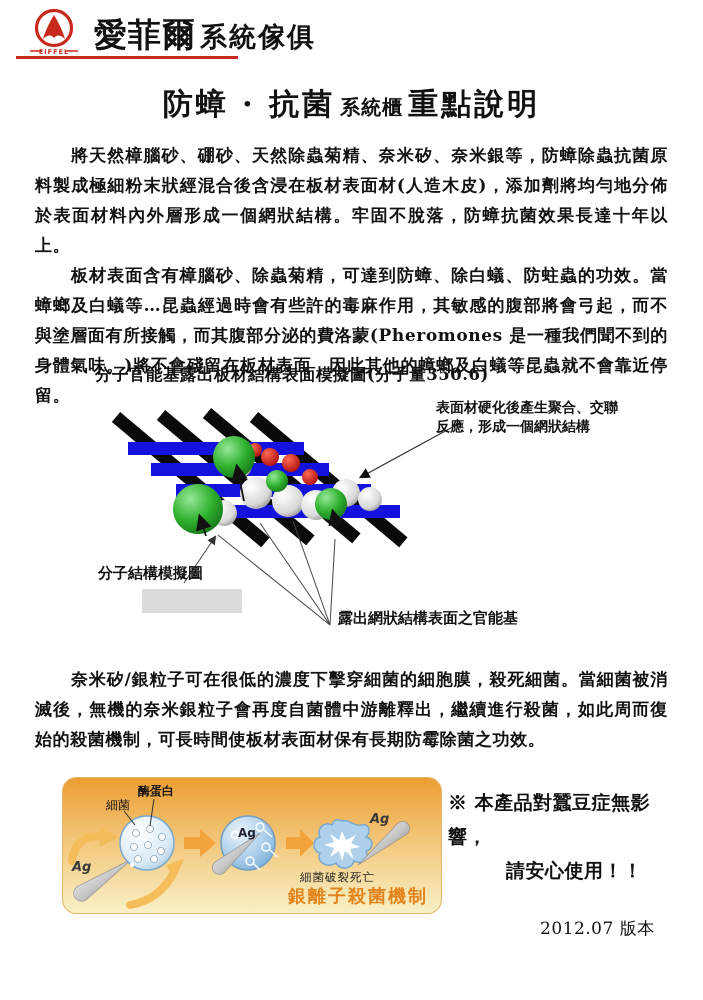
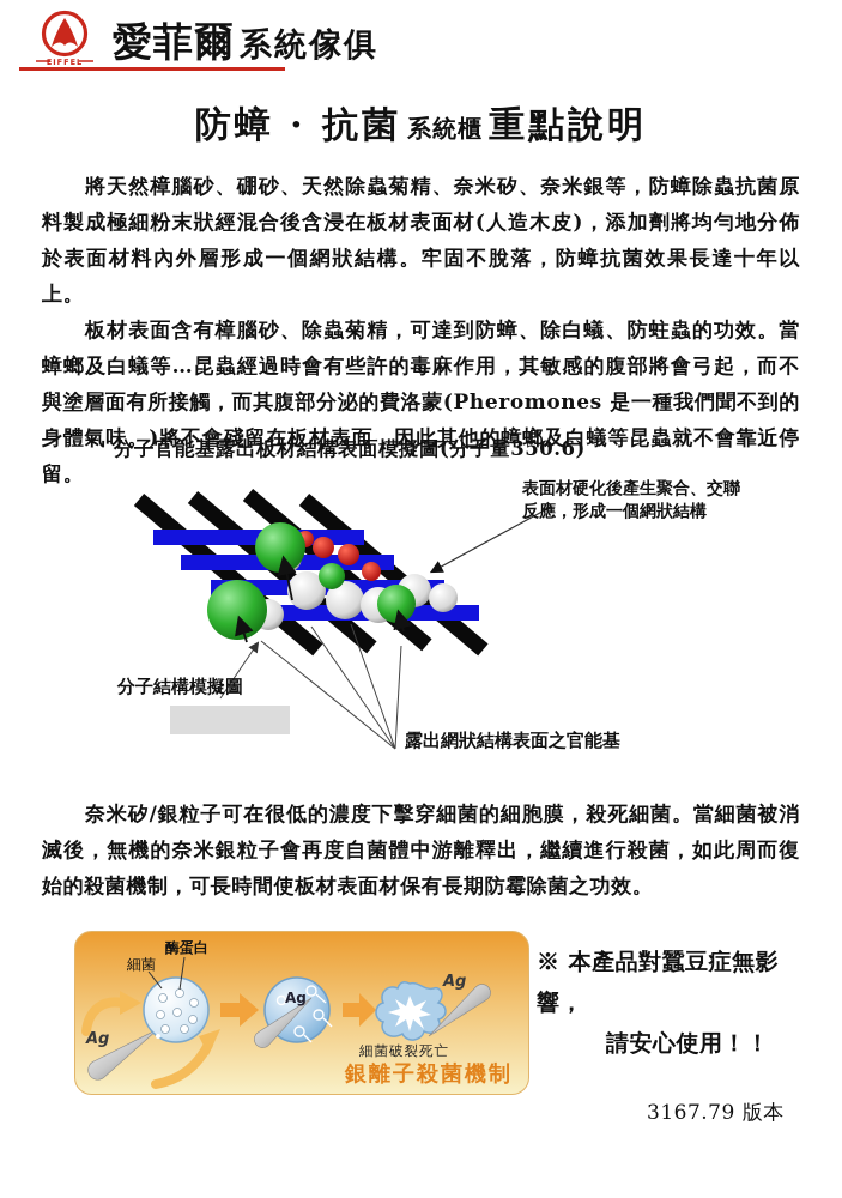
  EIFFEL
  愛菲爾
  系統傢俱
  防蟑 · 抗菌 系統櫃 重點說明
  將天然樟腦砂、硼砂、天然除蟲菊精、奈米矽、奈米銀等，防蟑除蟲抗菌原料製成極細粉末狀經混合後含浸在板材表面材(人造木皮)，添加劑將均勻地分佈於表面材料內外層形成一個網狀結構。牢固不脫落，防蟑抗菌效果長達十年以上。
  板材表面含有樟腦砂、除蟲菊精，可達到防蟑、除白蟻、防蛀蟲的功效。當蟑螂及白蟻等…昆蟲經過時會有些許的毒麻作用，其敏感的腹部將會弓起，而不與塗層面有所接觸，而其腹部分泌的費洛蒙(Pheromones 是一種我們聞不到的身體氣味。)將不會殘留在板材表面，因此其他的蟑螂及白蟻等昆蟲就不會靠近停留。
  分子官能基露出板材結構表面模擬圖(分子量350.6)
  表面材硬化後產生聚合、交聯反應，形成一個網狀結構
  分子結構模擬圖
  露出網狀結構表面之官能基
  奈米矽/銀粒子可在很低的濃度下擊穿細菌的細胞膜，殺死細菌。當細菌被消滅後，無機的奈米銀粒子會再度自菌體中游離釋出，繼續進行殺菌，如此周而復始的殺菌機制，可長時間使板材表面材保有長期防霉除菌之功效。
  Ag
  酶蛋白
  細菌
  Ag
  Ag
  細菌破裂死亡
  銀離子殺菌機制
  ※ 本產品對蠶豆症無影響，
  請安心使用！！
- 2012.07 版本
+ 3167.79 版本
